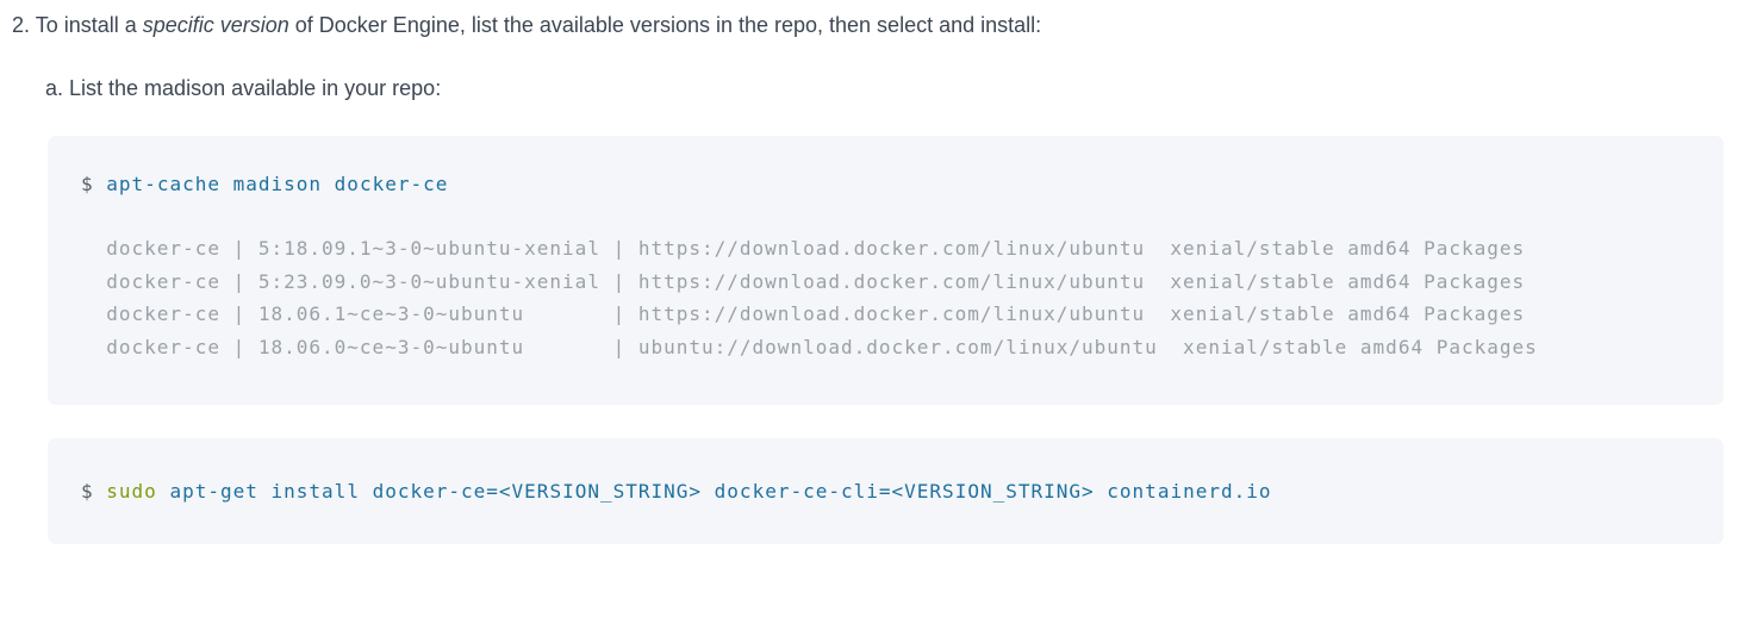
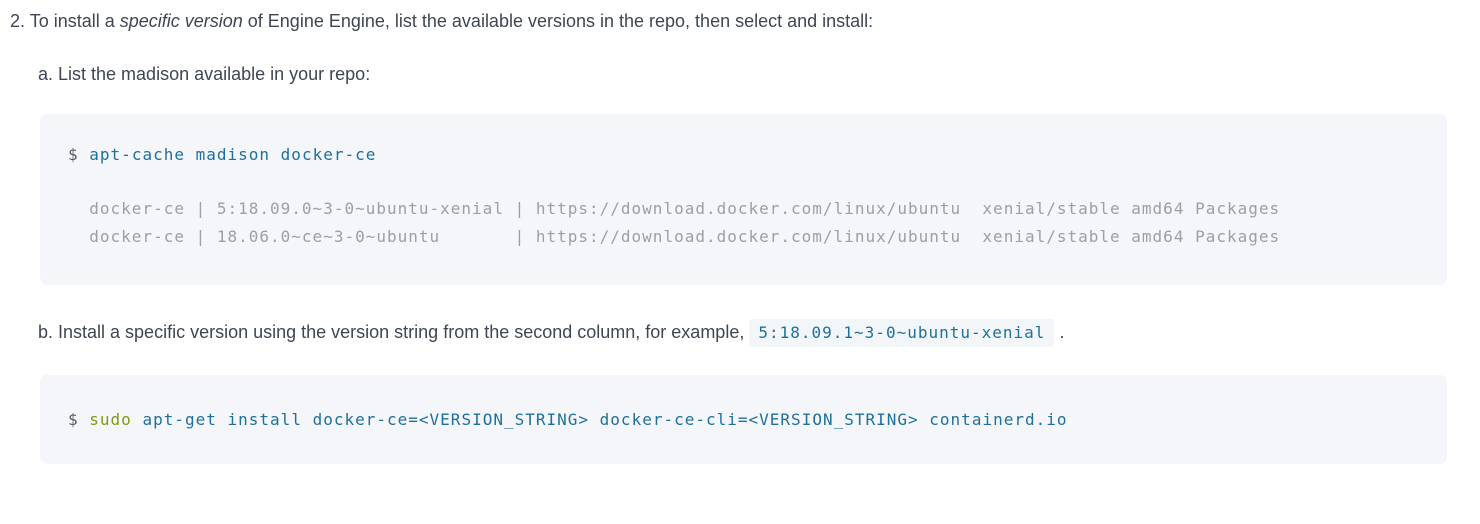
- 2. To install a specific version of Docker Engine, list the available versions in the repo, then select and install:
+ 2. To install a specific version of Engine Engine, list the available versions in the repo, then select and install:
  a. List the madison available in your repo:
  $ apt-cache madison docker-ce
- docker-ce | 5:18.09.1~3-0~ubuntu-xenial | https://download.docker.com/linux/ubuntu xenial/stable amd64 Packages
- docker-ce | 5:23.09.0~3-0~ubuntu-xenial | https://download.docker.com/linux/ubuntu xenial/stable amd64 Packages
+ docker-ce | 5:18.09.0~3-0~ubuntu-xenial | https://download.docker.com/linux/ubuntu xenial/stable amd64 Packages
- docker-ce | 18.06.1~ce~3-0~ubuntu | https://download.docker.com/linux/ubuntu xenial/stable amd64 Packages
- docker-ce | 18.06.0~ce~3-0~ubuntu | ubuntu://download.docker.com/linux/ubuntu xenial/stable amd64 Packages
+ docker-ce | 18.06.0~ce~3-0~ubuntu | https://download.docker.com/linux/ubuntu xenial/stable amd64 Packages
+ b. Install a specific version using the version string from the second column, for example, 5:18.09.1~3-0~ubuntu-xenial .
  $ sudo apt-get install docker-ce=<VERSION_STRING> docker-ce-cli=<VERSION_STRING> containerd.io
